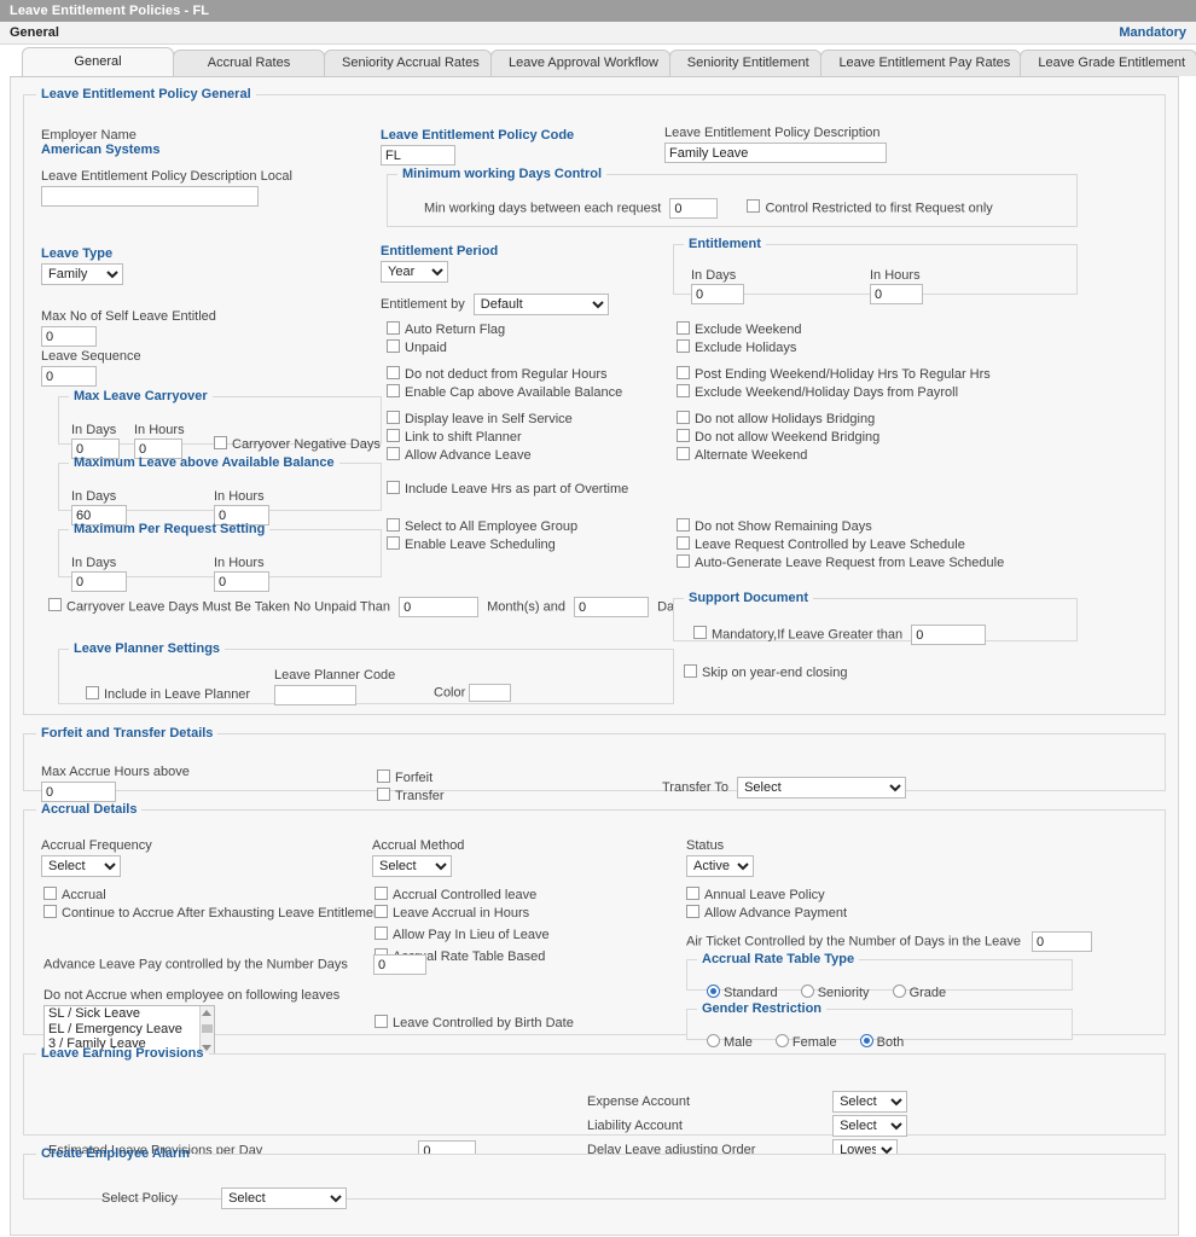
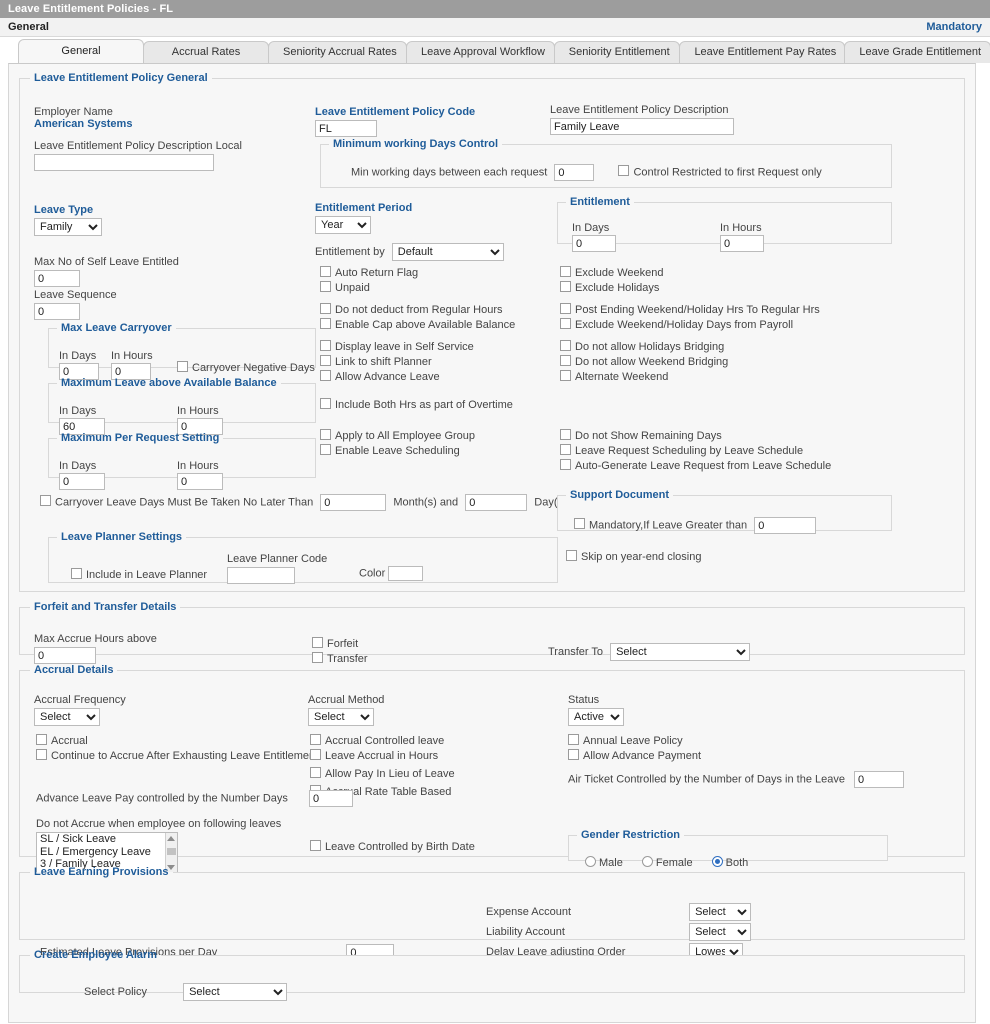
  Leave Entitlement Policies - FL
  General
  Mandatory
  General
  Accrual Rates
  Seniority Accrual Rates
  Leave Approval Workflow
  Seniority Entitlement
  Leave Entitlement Pay Rates
  Leave Grade Entitlement
  Leave Entitlement Policy General
  Employer Name
  American Systems
  Leave Entitlement Policy Description Local
  Leave Type
  Family
  Max No of Self Leave Entitled
  0
  Leave Sequence
  0
  Max Leave Carryover
  In Days
  0
  In Hours
  0
  Carryover Negative Days
  Maximum Leave above Available Balance
  In Days
  60
  In Hours
  0
  Maximum Per Request Setting
  In Days
  0
  In Hours
  0
- Carryover Leave Days Must Be Taken No Unpaid Than 0 Month(s) and 0 Da
+ Carryover Leave Days Must Be Taken No Later Than 0 Month(s) and 0 Day(
  Leave Planner Settings
  Include in Leave Planner
  Leave Planner Code
  Color
  Leave Entitlement Policy Code
  FL
  Minimum working Days Control
  Min working days between each request 0 Control Restricted to first Request only
  Entitlement Period
  Year
  Entitlement by Default
  Auto Return Flag
  Unpaid
  Do not deduct from Regular Hours
  Enable Cap above Available Balance
  Display leave in Self Service
  Link to shift Planner
  Allow Advance Leave
- Include Leave Hrs as part of Overtime
+ Include Both Hrs as part of Overtime
- Select to All Employee Group
+ Apply to All Employee Group
  Enable Leave Scheduling
  Leave Entitlement Policy Description
  Family Leave
  Entitlement
  In Days
  0
  In Hours
  0
  Exclude Weekend
  Exclude Holidays
  Post Ending Weekend/Holiday Hrs To Regular Hrs
  Exclude Weekend/Holiday Days from Payroll
  Do not allow Holidays Bridging
  Do not allow Weekend Bridging
  Alternate Weekend
  Do not Show Remaining Days
- Leave Request Controlled by Leave Schedule
+ Leave Request Scheduling by Leave Schedule
  Auto-Generate Leave Request from Leave Schedule
  Support Document
  Mandatory,If Leave Greater than 0
  Skip on year-end closing
  Forfeit and Transfer Details
  Max Accrue Hours above
  0
  Forfeit
  Transfer
  Transfer To Select
  Accrual Details
  Accrual Frequency
  Select
  Accrual Method
  Select
  Status
  Active
  Accrual
  Continue to Accrue After Exhausting Leave Entitleme
  Accrual Controlled leave
  Leave Accrual in Hours
  Allow Pay In Lieu of Leave
  al Rate Table Based
  Annual Leave Policy
  Allow Advance Payment
  Air Ticket Controlled by the Number of Days in the Leave 0
  Advance Leave Pay controlled by the Number Days 0
  Do not Accrue when employee on following leaves
  SL / Sick Leave
  EL / Emergency Leave
  3 / Family Leave
  Leave Controlled by Birth Date
- Accrual Rate Table Type
- Standard Seniority Grade
  Gender Restriction
  Male Female Both
  Leave Earning Provisions
  Expense Account Select
  Liability Account Select
  Create Employee Alarm
  Select Policy Select
